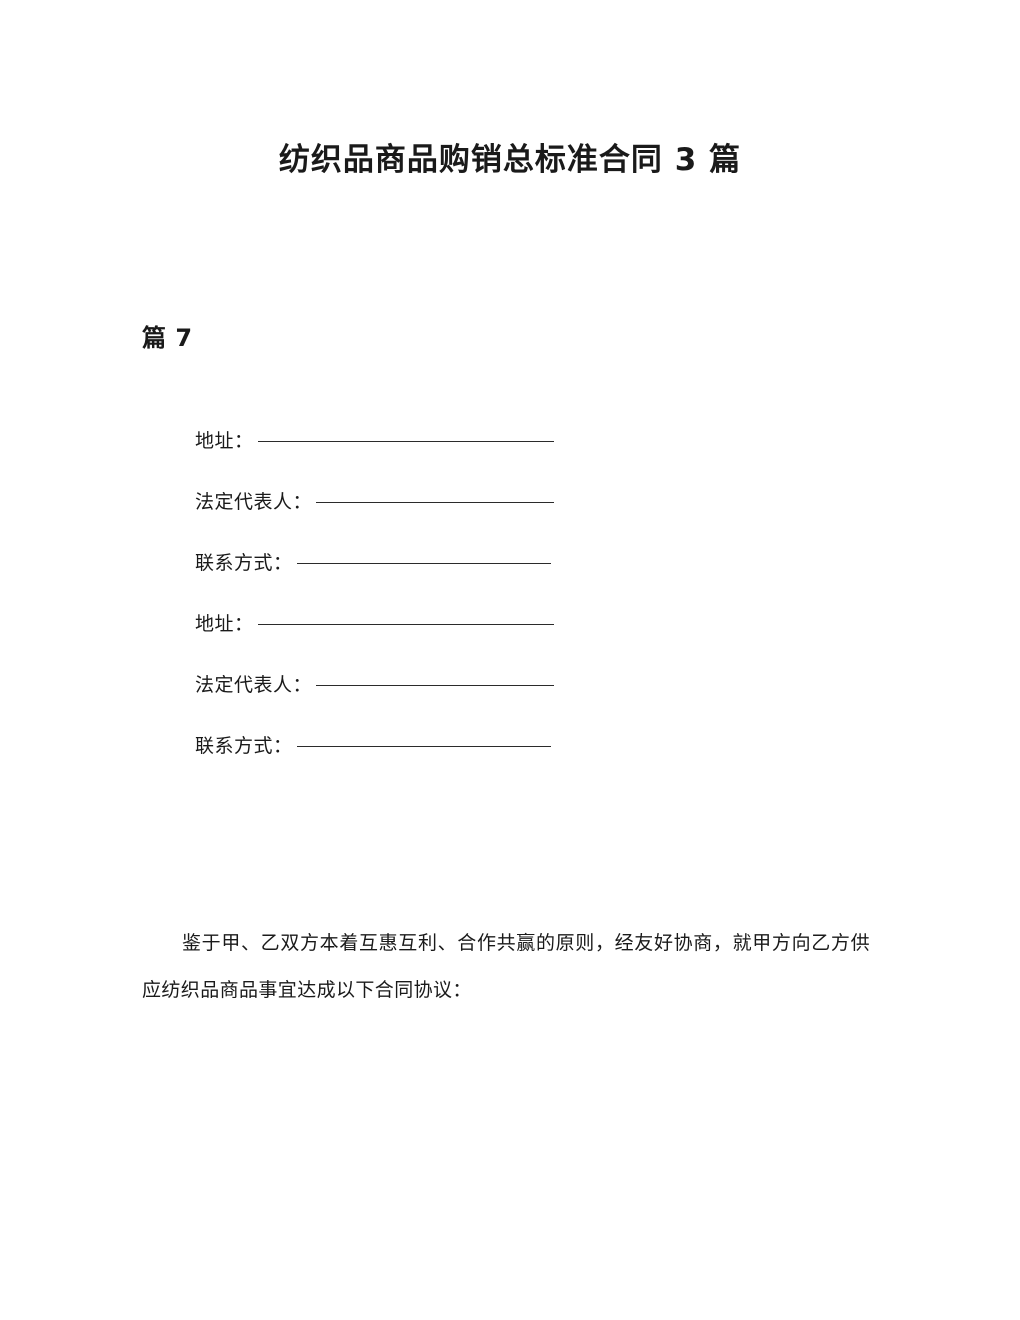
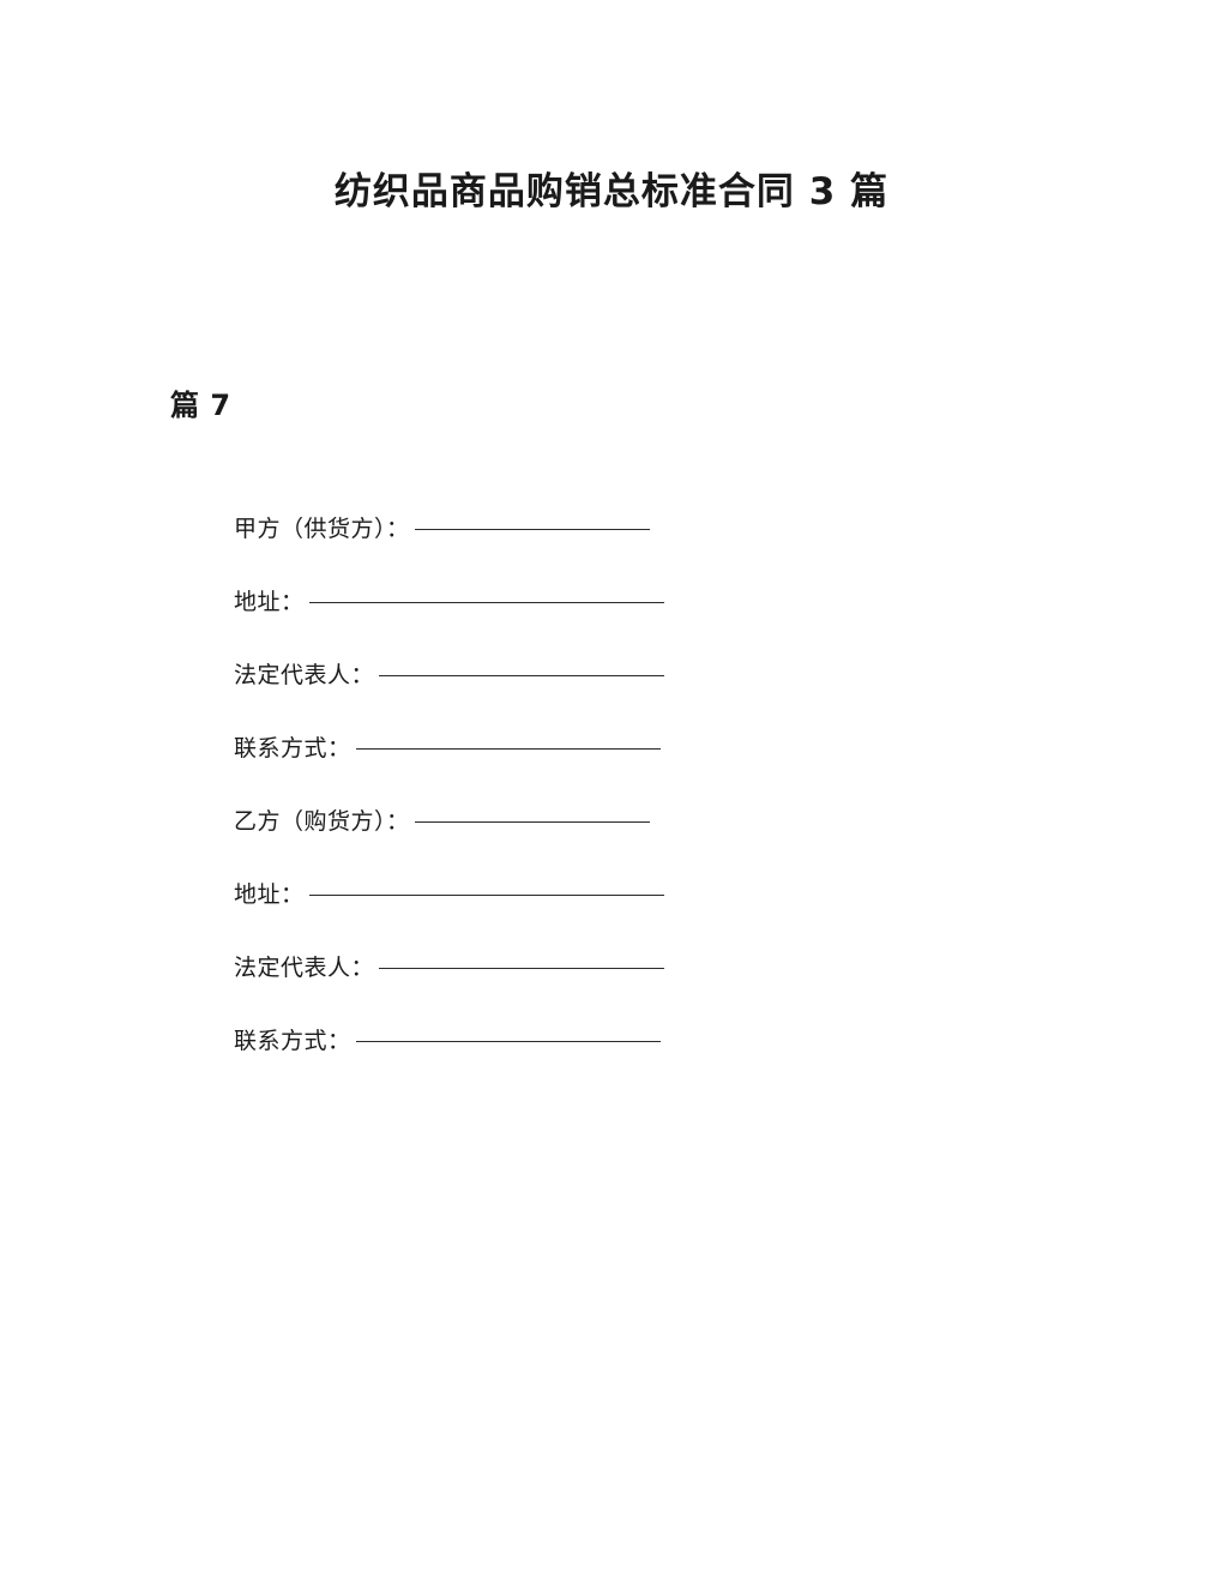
  纺织品商品购销总标准合同 3 篇
  篇 7
+ 甲方（供货方）：
  地址：
  法定代表人：
  联系方式：
+ 乙方（购货方）：
  地址：
  法定代表人：
  联系方式：
- 鉴于甲、乙双方本着互惠互利、合作共赢的原则，经友好协商，就甲方向乙方供应纺织品商品事宜达成以下合同协议：
